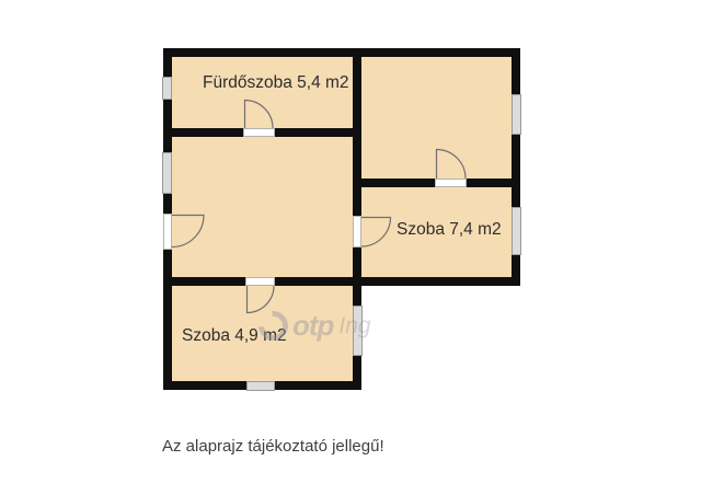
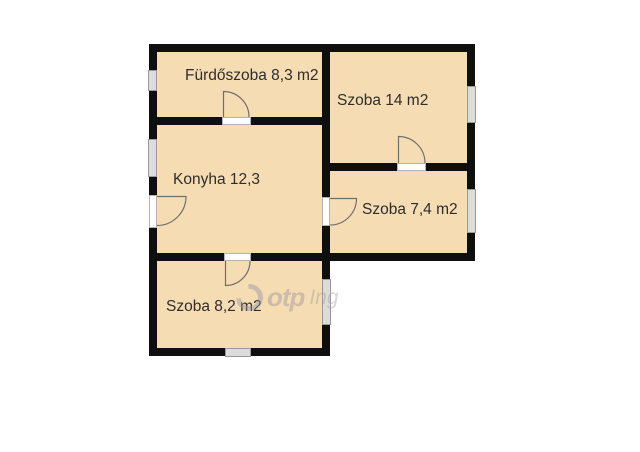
- Fürdőszoba 5,4 m2
+ Fürdőszoba 8,3 m2
+ Szoba 14 m2
+ Konyha 12,3
  Szoba 7,4 m2
- Szoba 4,9 m2
+ Szoba 8,2 m2
  otp
  Ing
- Az alaprajz tájékoztató jellegű!
